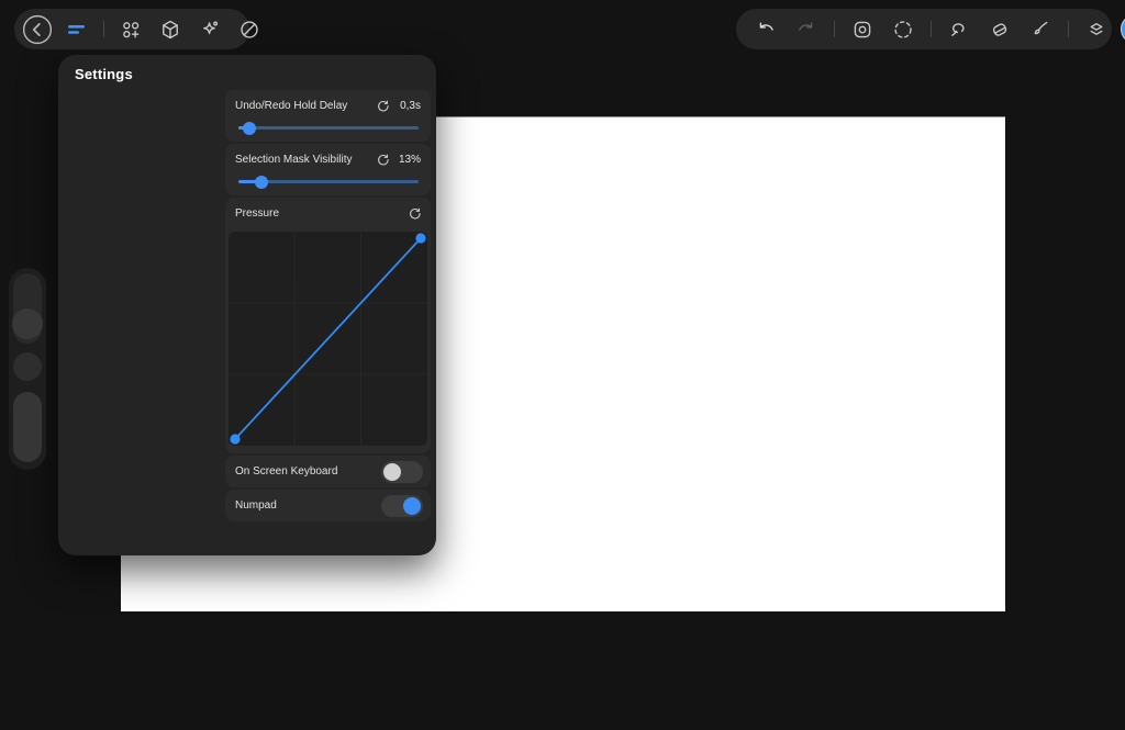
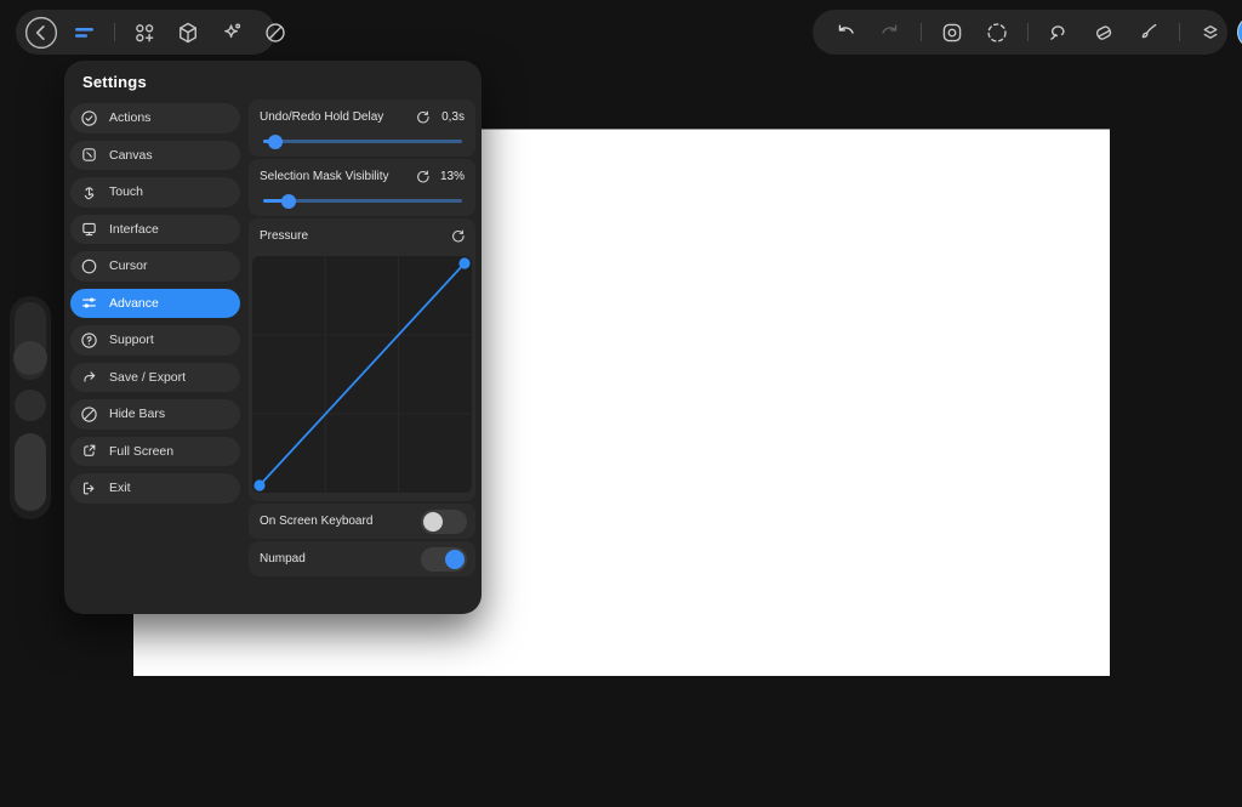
  Settings
+ Actions
+ Canvas
+ Touch
+ Interface
+ Cursor
+ Advance
+ Support
+ Save / Export
+ Hide Bars
+ Full Screen
+ Exit
  Undo/Redo Hold Delay
  0,3s
  Selection Mask Visibility
  13%
  Pressure
  On Screen Keyboard
  Numpad
